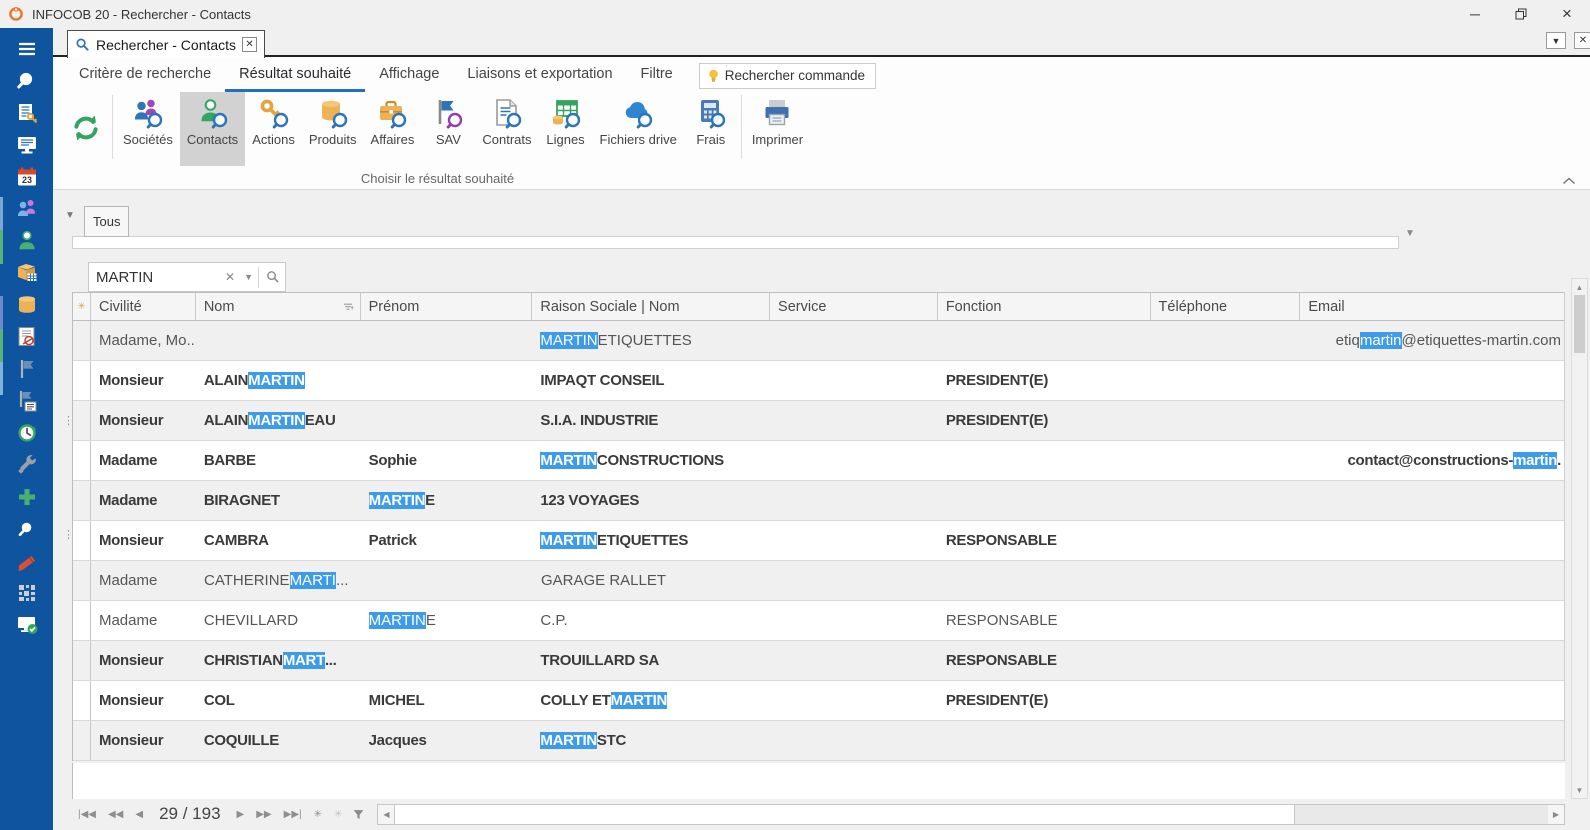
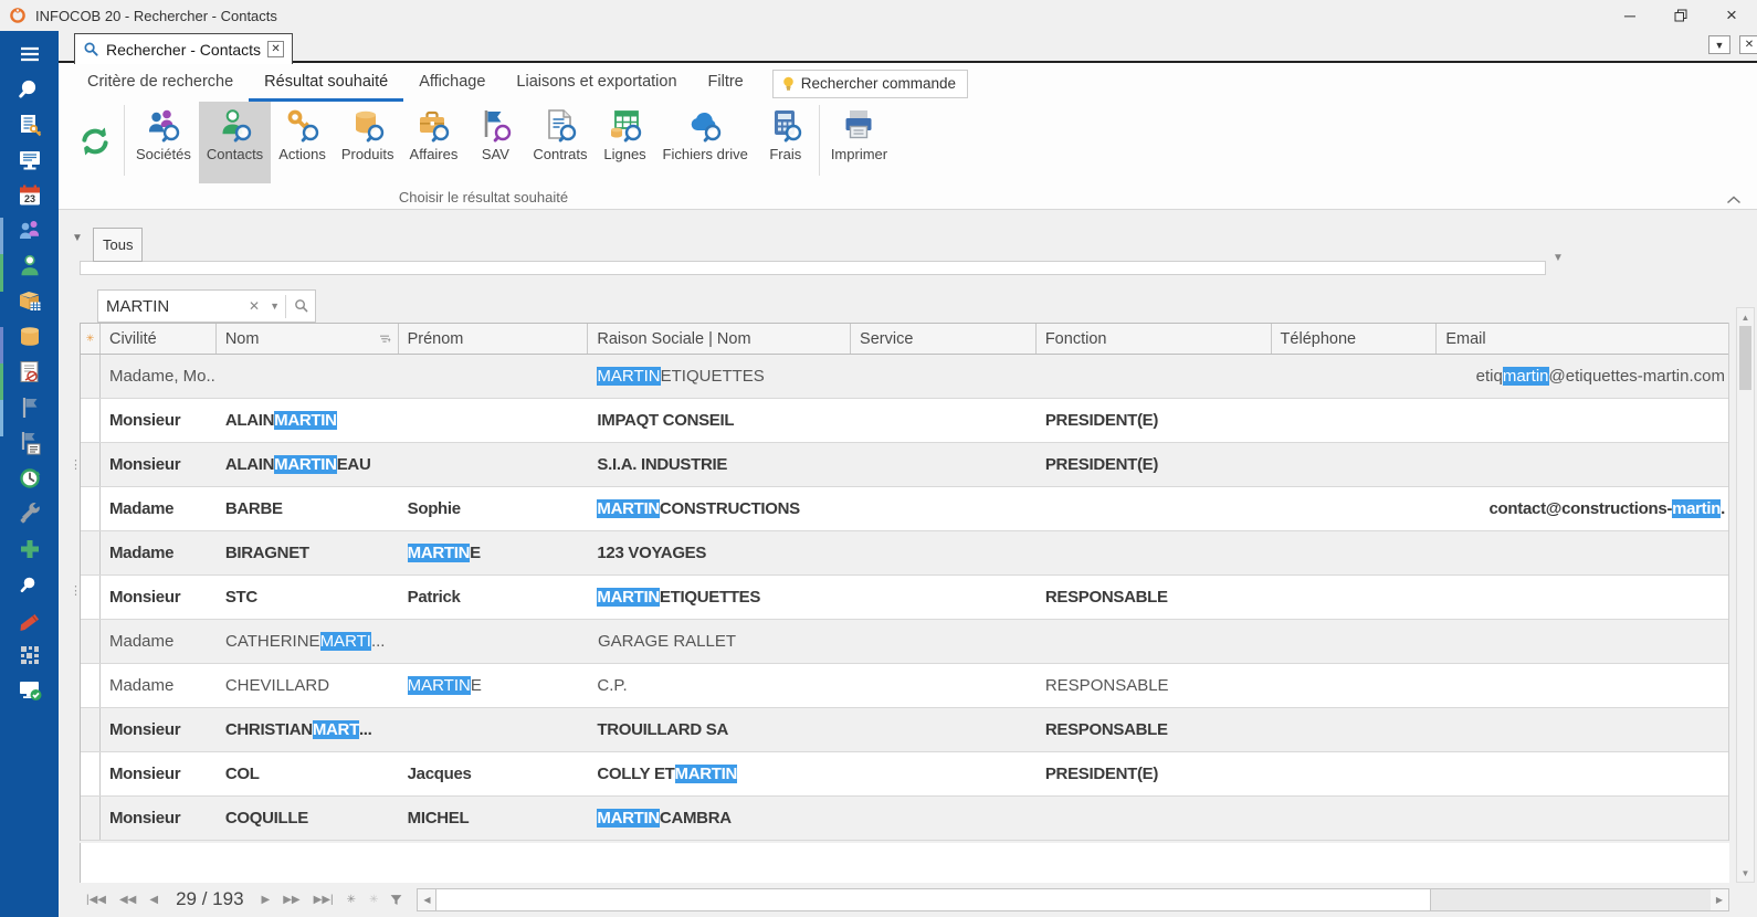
  INFOCOB 20 - Rechercher - Contacts
  ─
  ×
  23
  Rechercher - Contacts
  ✕
  ▼
  ✕
  Critère de recherche
  Résultat souhaité
  Affichage
  Liaisons et exportation
  Filtre
  Rechercher commande
  Sociétés
  Contacts
  Actions
  Produits
  Affaires
  SAV
  Contrats
  Lignes
  Fichiers drive
  Frais
  Imprimer
  Choisir le résultat souhaité
  ▼
  Tous
  ▼
  MARTIN
  ✕
  ▼
  ✳
  Civilité
  Nom
  Prénom
  Raison Sociale | Nom
  Service
  Fonction
  Téléphone
  Email
  Madame, Mo..
  MARTIN
  ETIQUETTES
  etiq
  martin
  @etiquettes-martin.com
  Monsieur
  ALAIN
  MARTIN
  IMPAQT CONSEIL
  PRESIDENT(E)
  Monsieur
  ALAIN
  MARTIN
  EAU
  S.I.A. INDUSTRIE
  PRESIDENT(E)
  Madame
  BARBE
  Sophie
  MARTIN
  CONSTRUCTIONS
  contact@constructions-
  martin
  .
  Madame
  BIRAGNET
  MARTIN
  E
  123 VOYAGES
  Monsieur
- CAMBRA
+ STC
  Patrick
  MARTIN
  ETIQUETTES
  RESPONSABLE
  Madame
  CATHERINE
  MARTI
  ...
  GARAGE RALLET
  Madame
  CHEVILLARD
  MARTIN
  E
  C.P.
  RESPONSABLE
  Monsieur
  CHRISTIAN
  MART
  ...
  TROUILLARD SA
  RESPONSABLE
  Monsieur
  COL
- MICHEL
+ Jacques
  COLLY ET
  MARTIN
  PRESIDENT(E)
  Monsieur
  COQUILLE
- Jacques
+ MICHEL
  MARTIN
- STC
+ CAMBRA
  ⋮
  ⋮
  |◀◀
  ◀◀
  ◀
  29 / 193
  ▶
  ▶▶
  ▶▶|
  ✳
  ✳
  ◀
  ▶
  ▲
  ▼
